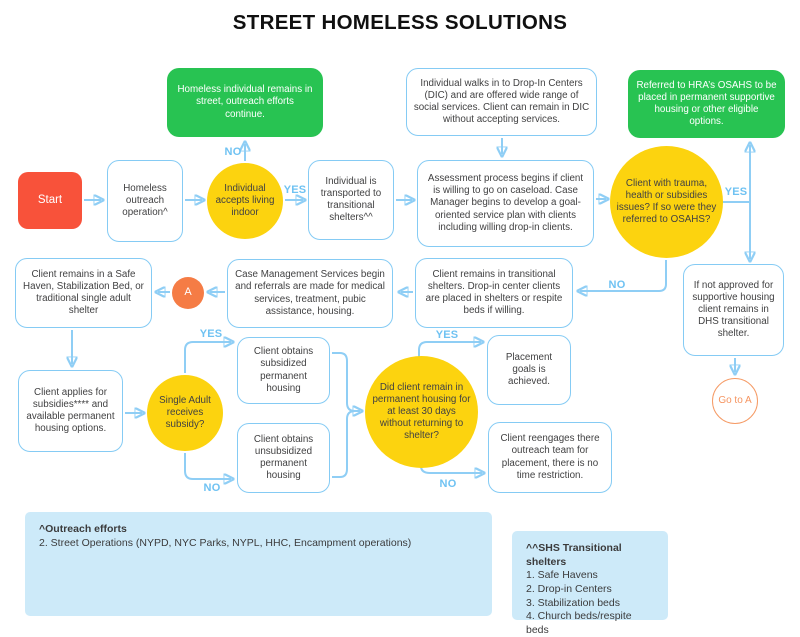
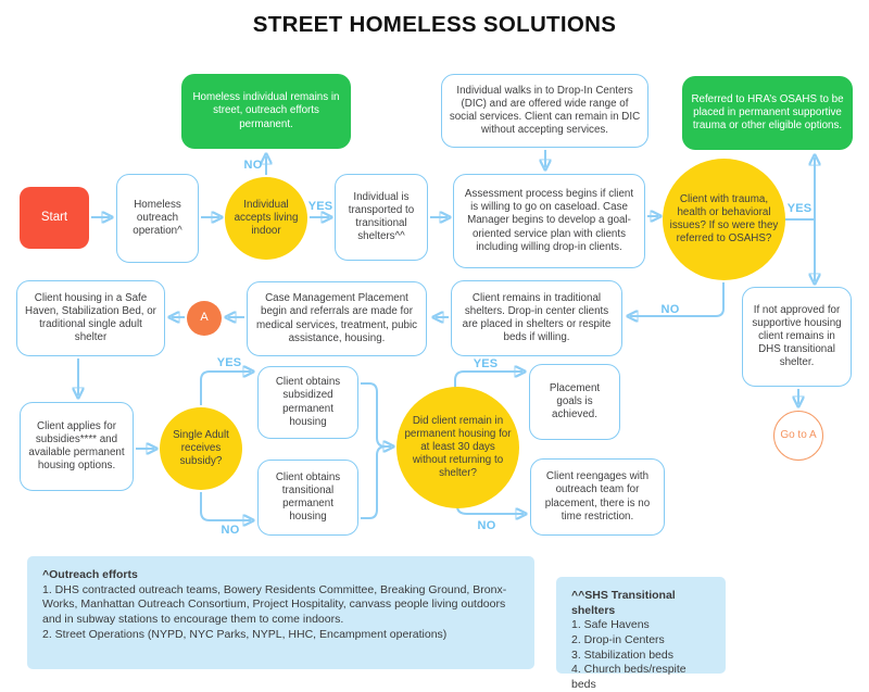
  STREET HOMELESS SOLUTIONS
- Homeless individual remains in street, outreach efforts continue.
+ Homeless individual remains in street, outreach efforts permanent.
  Individual walks in to Drop-In Centers (DIC) and are offered wide range of social services. Client can remain in DIC without accepting services.
- Referred to HRA’s OSAHS to be placed in permanent supportive housing or other eligible options.
+ Referred to HRA’s OSAHS to be placed in permanent supportive trauma or other eligible options.
  Start
  Homeless outreach operation^
  Individual accepts living indoor
  Individual is transported to transitional shelters^^
  Assessment process begins if client is willing to go on caseload. Case Manager begins to develop a goal-oriented service plan with clients including willing drop-in clients.
- Client with trauma, health or subsidies issues? If so were they referred to OSAHS?
+ Client with trauma, health or behavioral issues? If so were they referred to OSAHS?
- Client remains in a Safe Haven, Stabilization Bed, or traditional single adult shelter
+ Client housing in a Safe Haven, Stabilization Bed, or traditional single adult shelter
  A
- Case Management Services begin and referrals are made for medical services, treatment, pubic assistance, housing.
+ Case Management Placement begin and referrals are made for medical services, treatment, pubic assistance, housing.
- Client remains in transitional shelters. Drop-in center clients are placed in shelters or respite beds if willing.
+ Client remains in traditional shelters. Drop-in center clients are placed in shelters or respite beds if willing.
  If not approved for supportive housing client remains in DHS transitional shelter.
  Go to A
  Client applies for subsidies**** and available permanent housing options.
  Single Adult receives subsidy?
  Client obtains subsidized permanent housing
- Client obtains unsubsidized permanent housing
+ Client obtains transitional permanent housing
  Did client remain in permanent housing for at least 30 days without returning to shelter?
  Placement goals is achieved.
- Client reengages there outreach team for placement, there is no time restriction.
+ Client reengages with outreach team for placement, there is no time restriction.
  NO
  YES
  YES
  NO
  YES
  NO
  YES
  NO
  ^Outreach efforts
+ 1. DHS contracted outreach teams, Bowery Residents Committee, Breaking Ground, Bronx-Works, Manhattan Outreach Consortium, Project Hospitality, canvass people living outdoors and in subway stations to encourage them to come indoors.
  2. Street Operations (NYPD, NYC Parks, NYPL, HHC, Encampment operations)
  ^^SHS Transitional shelters
  1. Safe Havens
  2. Drop-in Centers
  3. Stabilization beds
  4. Church beds/respite beds
